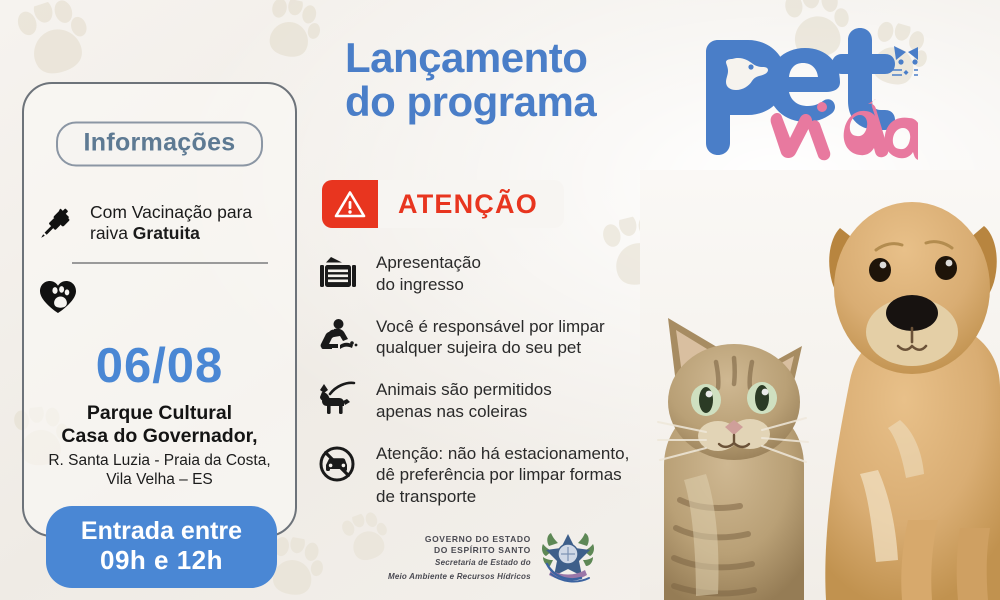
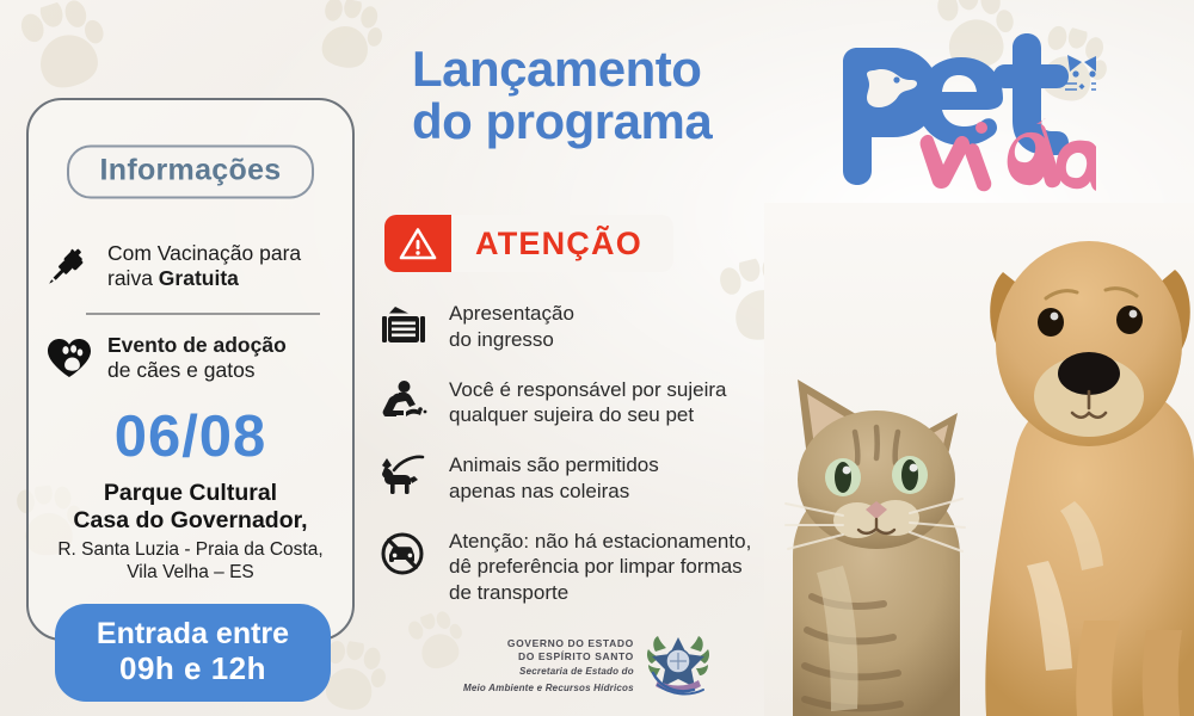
  Informações
  Com Vacinação para
  raiva Gratuita
+ Evento de adoção
+ de cães e gatos
  06/08
  Parque Cultural
  Casa do Governador,
  R. Santa Luzia - Praia da Costa,
  Vila Velha – ES
  Entrada entre
  09h e 12h
  Lançamento
  do programa
  ATENÇÃO
  Apresentação
  do ingresso
- Você é responsável por limpar
+ Você é responsável por sujeira
  qualquer sujeira do seu pet
  Animais são permitidos
  apenas nas coleiras
  Atenção: não há estacionamento,
  dê preferência por limpar formas
  de transporte
  GOVERNO DO ESTADO
  DO ESPÍRITO SANTO
  Secretaria de Estado do
  Meio Ambiente e Recursos Hídricos
